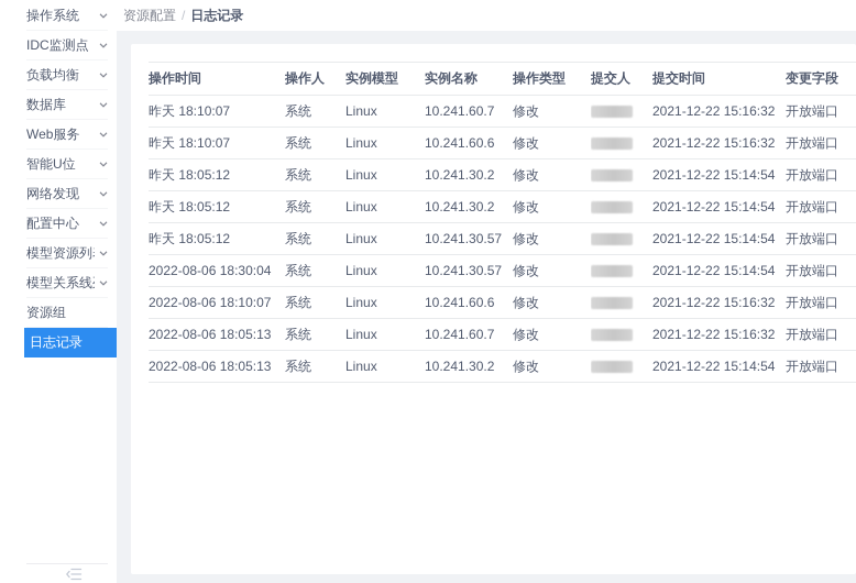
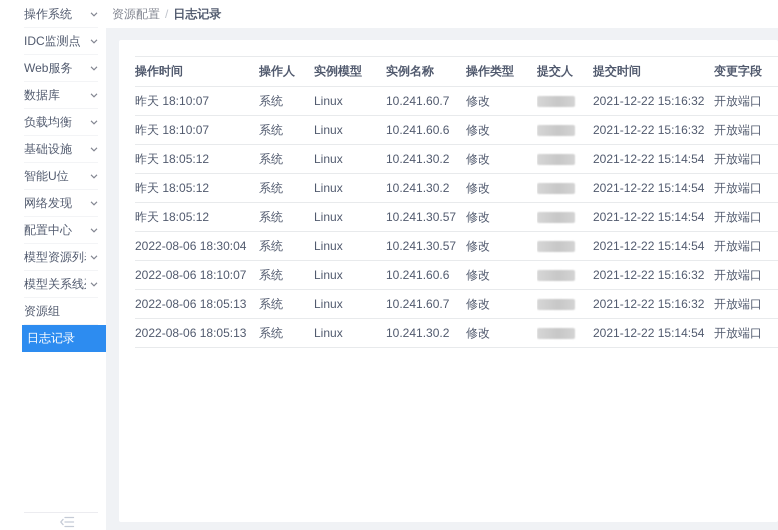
  操作系统
  IDC监测点
- 负载均衡
+ Web服务
  数据库
- Web服务
+ 负载均衡
+ 基础设施
  智能U位
  网络发现
  配置中心
  模型资源列
  资源组
  日志记录
  资源配置
  /
  日志记录
  操作时间	操作人	实例模型	实例名称	操作类型	提交人	提交时间	变更字段
  昨天 18:10:07	系统	Linux	10.241.60.7	修改		2021-12-22 15:16:32	开放端口
  昨天 18:10:07	系统	Linux	10.241.60.6	修改		2021-12-22 15:16:32	开放端口
  昨天 18:05:12	系统	Linux	10.241.30.2	修改		2021-12-22 15:14:54	开放端口
  昨天 18:05:12	系统	Linux	10.241.30.2	修改		2021-12-22 15:14:54	开放端口
  昨天 18:05:12	系统	Linux	10.241.30.57	修改		2021-12-22 15:14:54	开放端口
  2022-08-06 18:30:04	系统	Linux	10.241.30.57	修改		2021-12-22 15:14:54	开放端口
  2022-08-06 18:10:07	系统	Linux	10.241.60.6	修改		2021-12-22 15:16:32	开放端口
  2022-08-06 18:05:13	系统	Linux	10.241.60.7	修改		2021-12-22 15:16:32	开放端口
  2022-08-06 18:05:13	系统	Linux	10.241.30.2	修改		2021-12-22 15:14:54	开放端口
